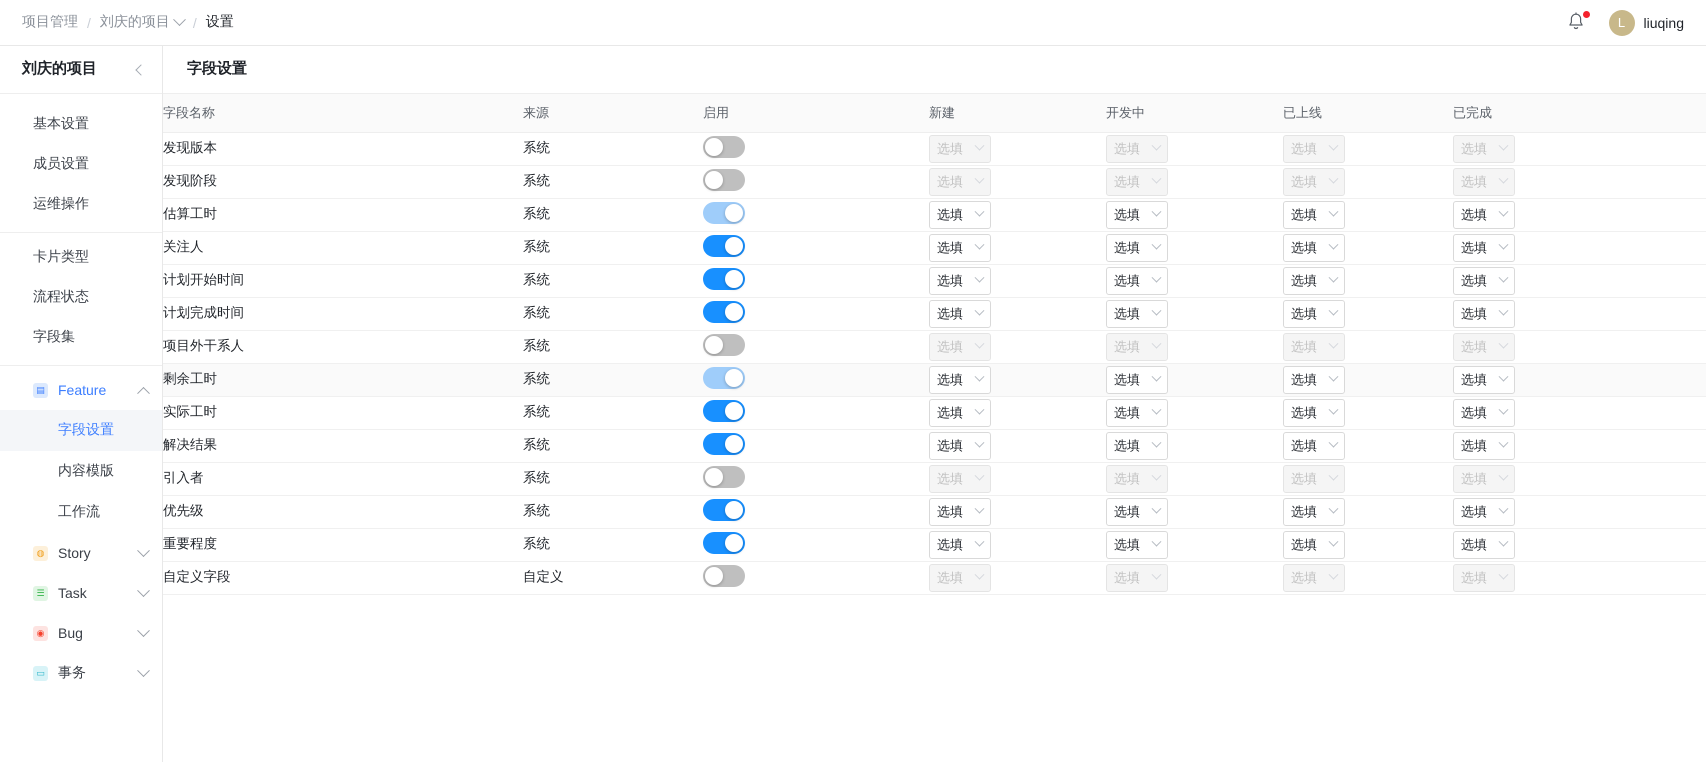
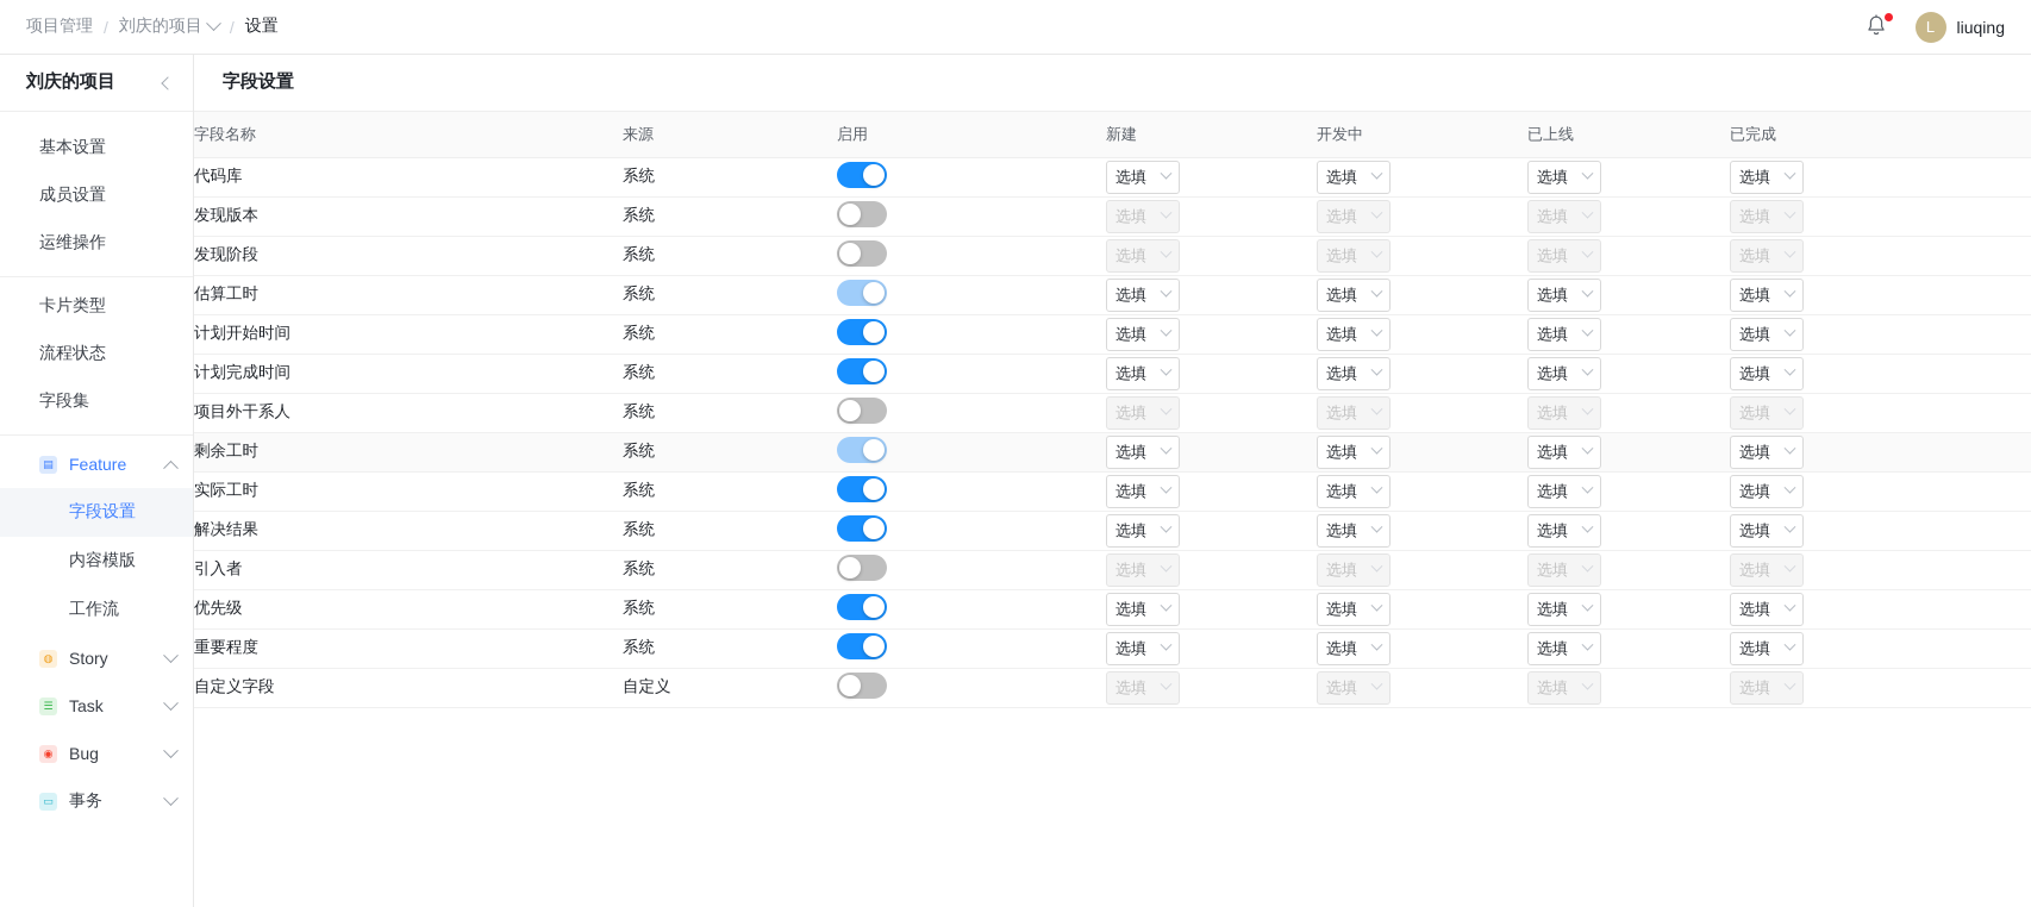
  项目管理
  /
  刘庆的项目
  /
  设置
  L
  liuqing
  刘庆的项目
  基本设置
  成员设置
  运维操作
  卡片类型
  流程状态
  字段集
  ▤
  Feature
  字段设置
  内容模版
  工作流
  ◍
  Story
  ☰
  Task
  ◉
  Bug
  ▭
  事务
  字段设置
  字段名称	来源	启用	新建	开发中	已上线	已完成
+ 代码库	系统		选填	选填	选填	选填
  发现版本	系统		选填	选填	选填	选填
  发现阶段	系统		选填	选填	选填	选填
  估算工时	系统		选填	选填	选填	选填
- 关注人	系统		选填	选填	选填	选填
  计划开始时间	系统		选填	选填	选填	选填
  计划完成时间	系统		选填	选填	选填	选填
  项目外干系人	系统		选填	选填	选填	选填
  剩余工时	系统		选填	选填	选填	选填
  实际工时	系统		选填	选填	选填	选填
  解决结果	系统		选填	选填	选填	选填
  引入者	系统		选填	选填	选填	选填
  优先级	系统		选填	选填	选填	选填
  重要程度	系统		选填	选填	选填	选填
  自定义字段	自定义		选填	选填	选填	选填
